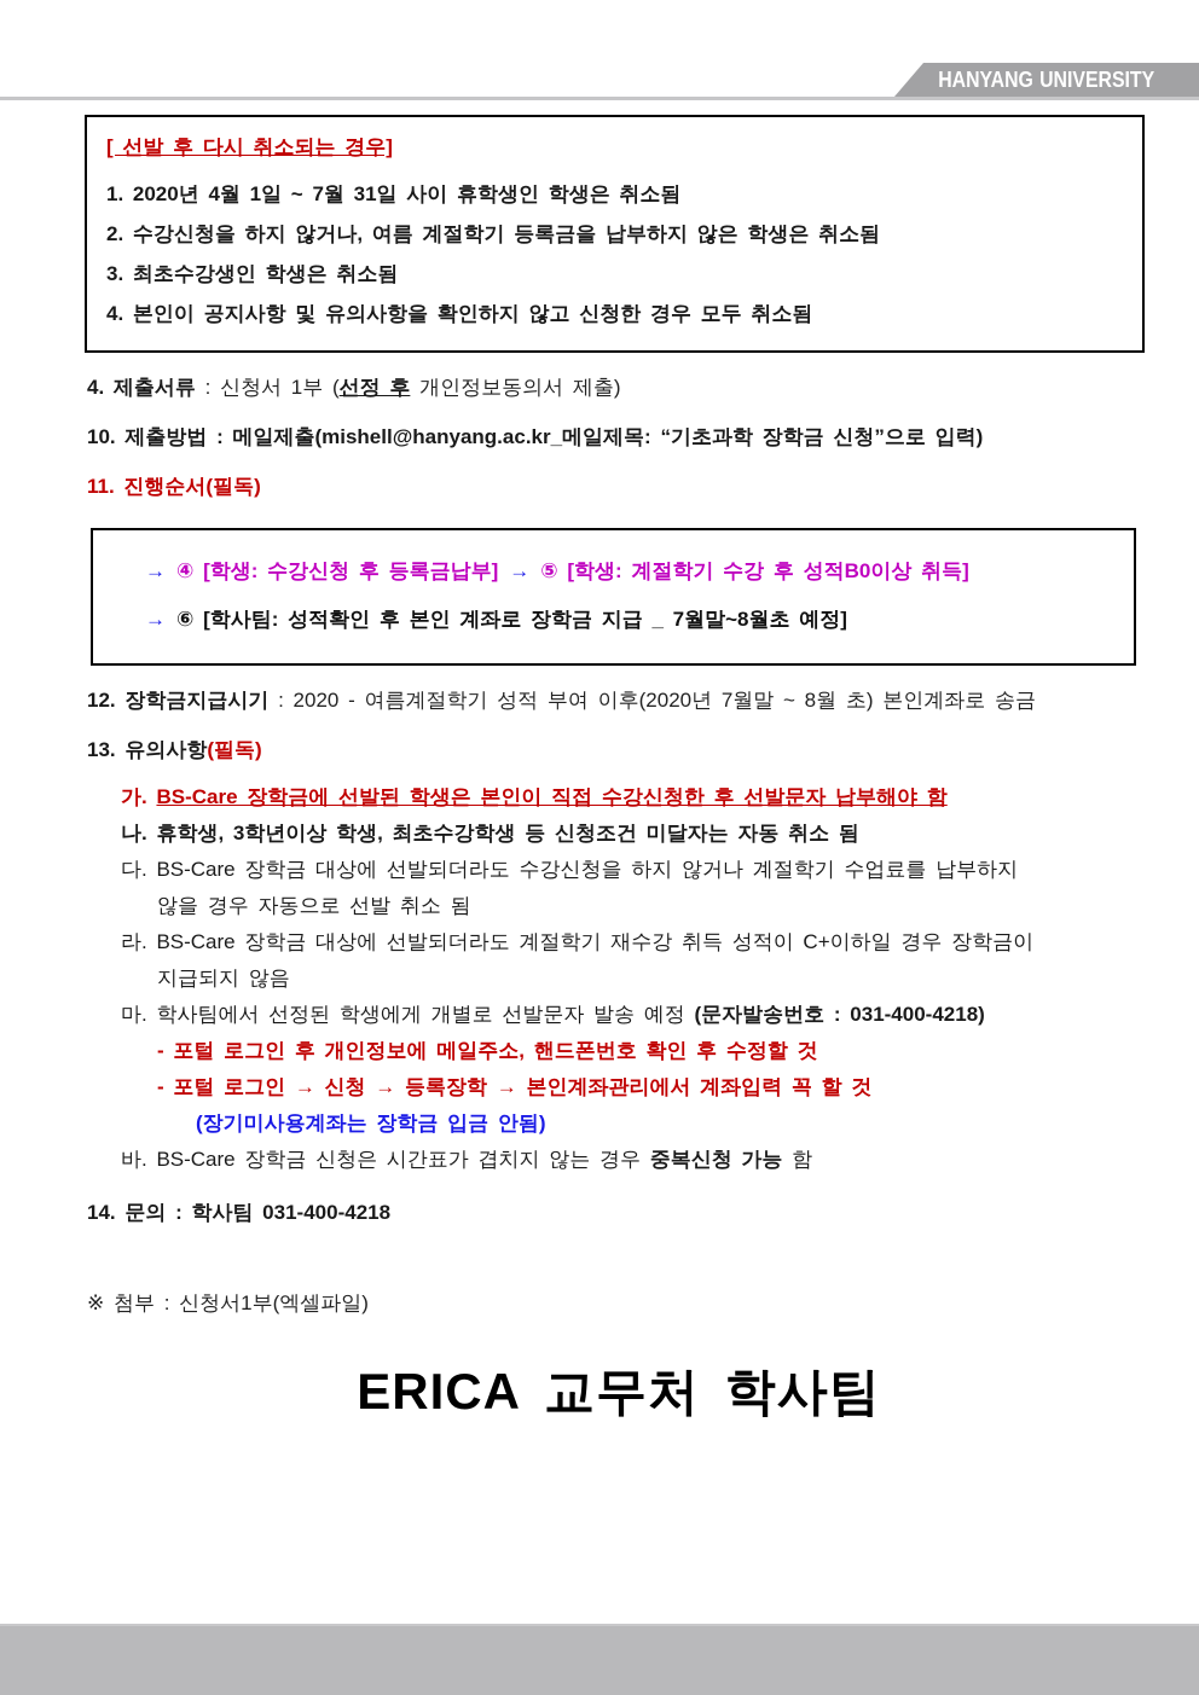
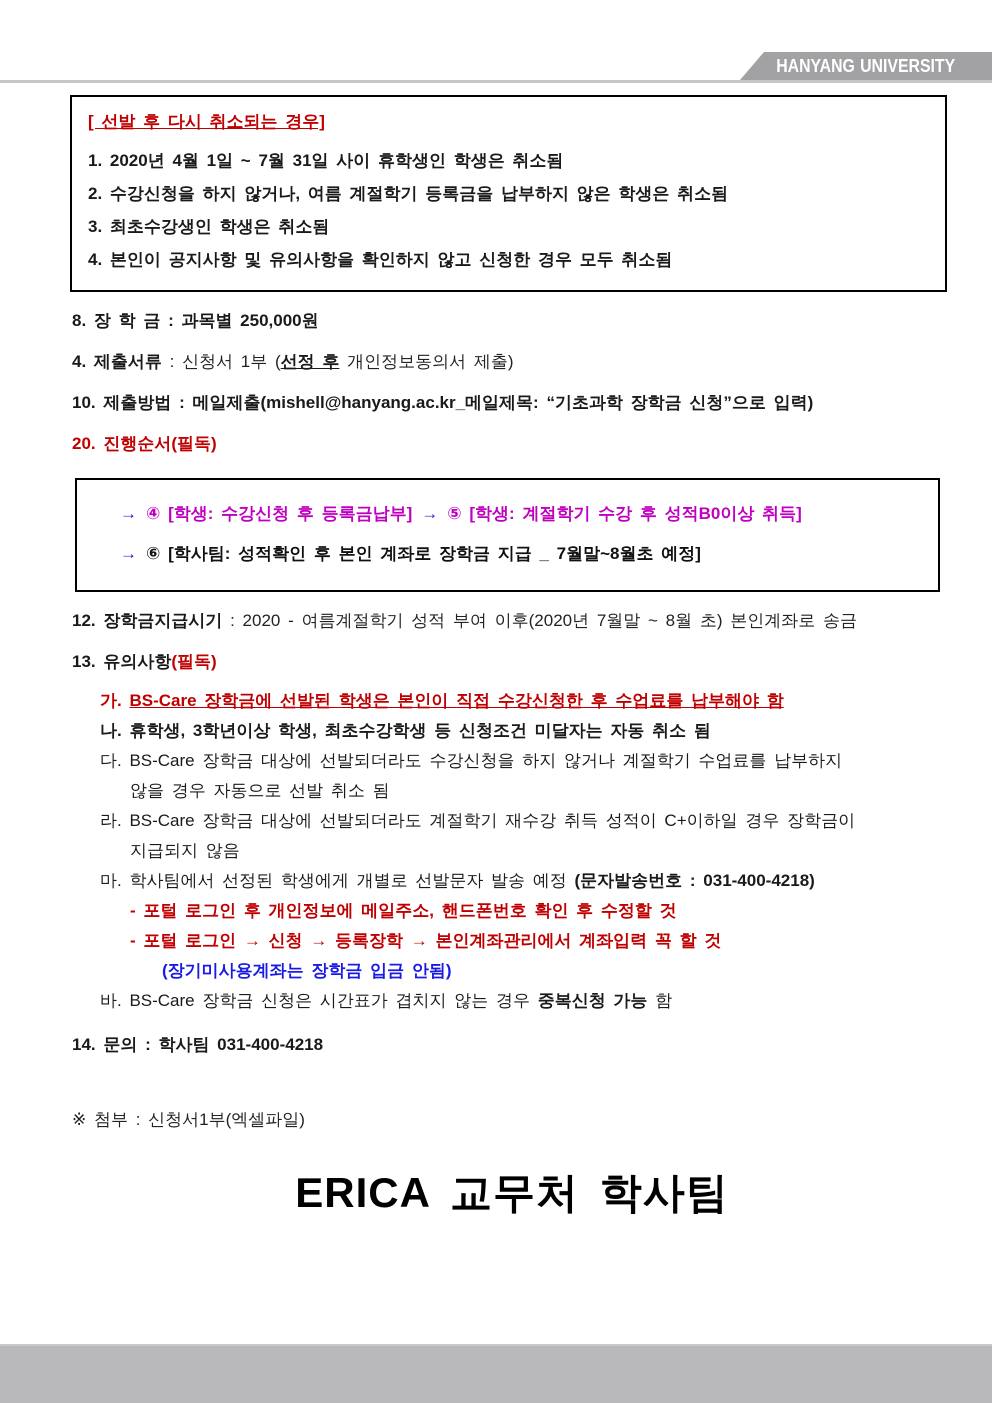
  HANYANG UNIVERSITY
  [ 선발 후 다시 취소되는 경우]
  1. 2020년 4월 1일 ~ 7월 31일 사이 휴학생인 학생은 취소됨
  2. 수강신청을 하지 않거나, 여름 계절학기 등록금을 납부하지 않은 학생은 취소됨
  3. 최초수강생인 학생은 취소됨
  4. 본인이 공지사항 및 유의사항을 확인하지 않고 신청한 경우 모두 취소됨
+ 8. 장 학 금 : 과목별 250,000원
  4. 제출서류 : 신청서 1부 (선정 후 개인정보동의서 제출)
  10. 제출방법 : 메일제출(mishell@hanyang.ac.kr_메일제목: “기초과학 장학금 신청”으로 입력)
- 11. 진행순서(필독)
+ 20. 진행순서(필독)
  → ④ [학생: 수강신청 후 등록금납부] → ⑤ [학생: 계절학기 수강 후 성적B0이상 취득]
  → ⑥ [학사팀: 성적확인 후 본인 계좌로 장학금 지급 _ 7월말~8월초 예정]
  12. 장학금지급시기 : 2020 - 여름계절학기 성적 부여 이후(2020년 7월말 ~ 8월 초) 본인계좌로 송금
  13. 유의사항(필독)
- 가. BS-Care 장학금에 선발된 학생은 본인이 직접 수강신청한 후 선발문자 납부해야 함
+ 가. BS-Care 장학금에 선발된 학생은 본인이 직접 수강신청한 후 수업료를 납부해야 함
  나. 휴학생, 3학년이상 학생, 최초수강학생 등 신청조건 미달자는 자동 취소 됨
  다. BS-Care 장학금 대상에 선발되더라도 수강신청을 하지 않거나 계절학기 수업료를 납부하지
  않을 경우 자동으로 선발 취소 됨
  라. BS-Care 장학금 대상에 선발되더라도 계절학기 재수강 취득 성적이 C+이하일 경우 장학금이
  지급되지 않음
  마. 학사팀에서 선정된 학생에게 개별로 선발문자 발송 예정 (문자발송번호 : 031-400-4218)
  - 포털 로그인 후 개인정보에 메일주소, 핸드폰번호 확인 후 수정할 것
  - 포털 로그인 → 신청 → 등록장학 → 본인계좌관리에서 계좌입력 꼭 할 것
  (장기미사용계좌는 장학금 입금 안됨)
  바. BS-Care 장학금 신청은 시간표가 겹치지 않는 경우 중복신청 가능 함
  14. 문의 : 학사팀 031-400-4218
  ※ 첨부 : 신청서1부(엑셀파일)
  ERICA 교무처 학사팀
